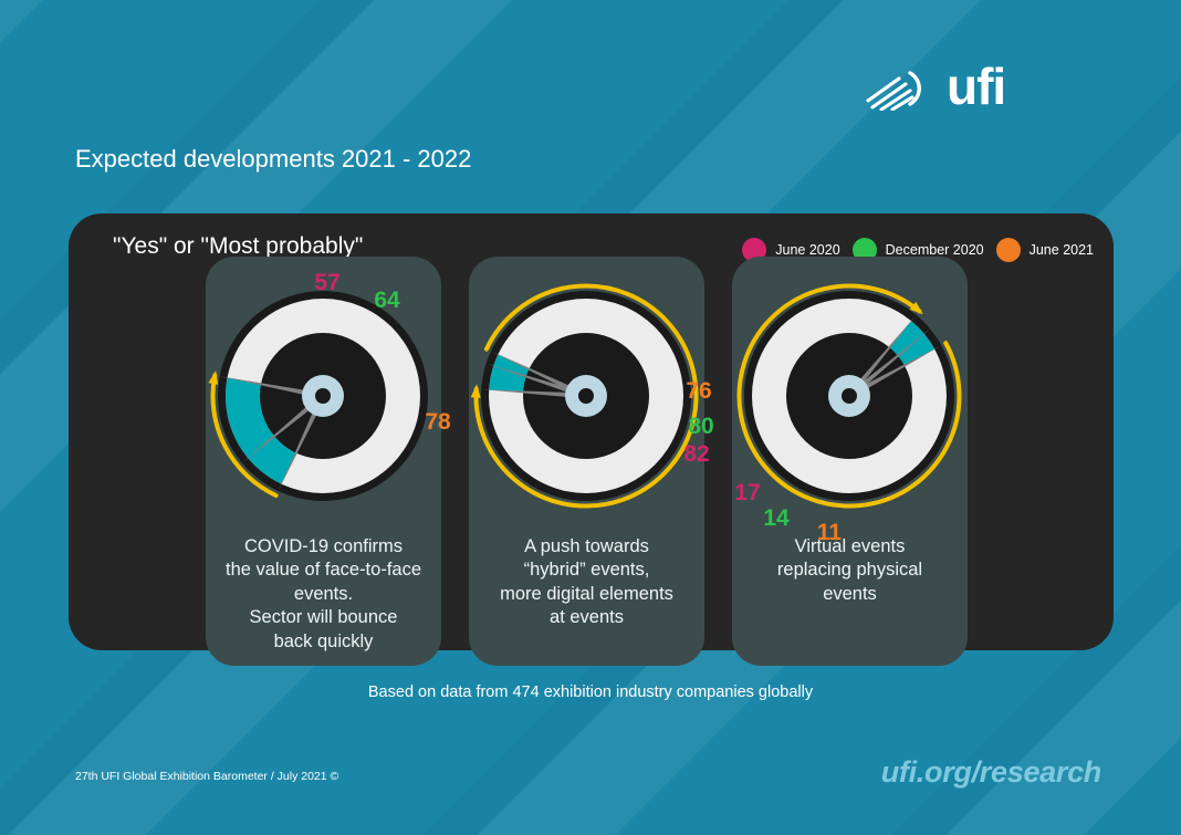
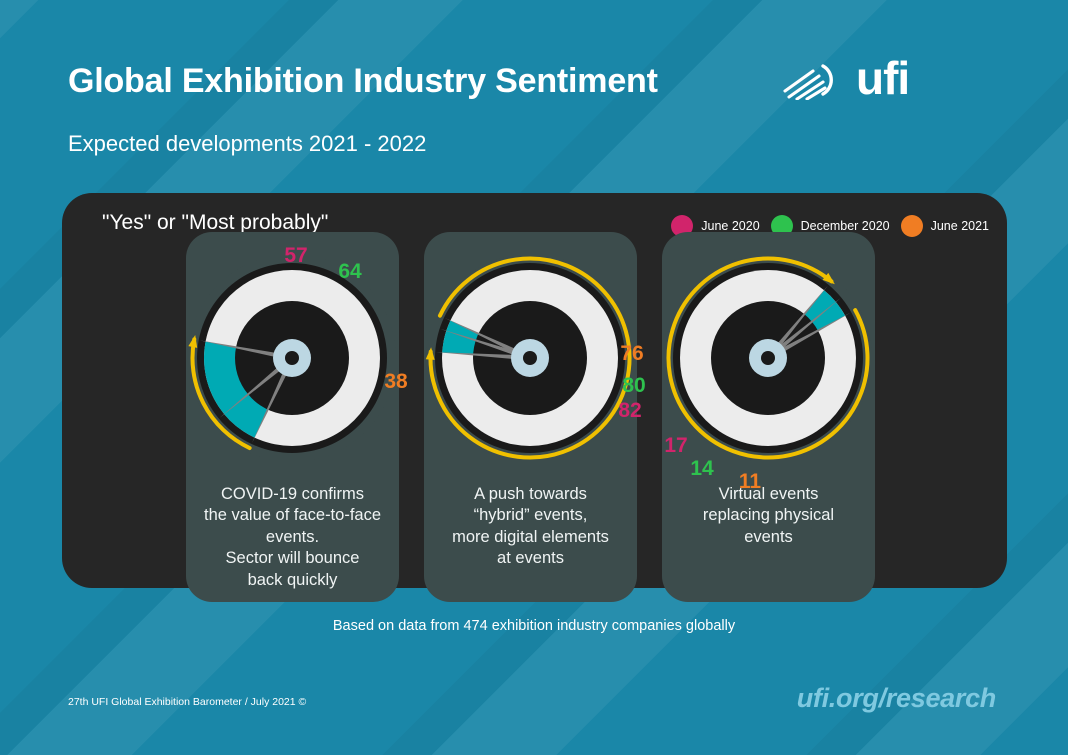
+ Global Exhibition Industry Sentiment
  Expected developments 2021 - 2022
  ufi
  "Yes" or "Most probably"
  June 2020
  December 2020
  June 2021
  COVID-19 confirms
  the value of face-to-face
  events.
  Sector will bounce
  back quickly
  A push towards
  “hybrid” events,
  more digital elements
  at events
  Virtual events
  replacing physical
  events
  57
  64
- 78
+ 38
  76
  80
  82
  17
  14
  11
  Based on data from 474 exhibition industry companies globally
  27th UFI Global Exhibition Barometer / July 2021 ©
  ufi.org/research
